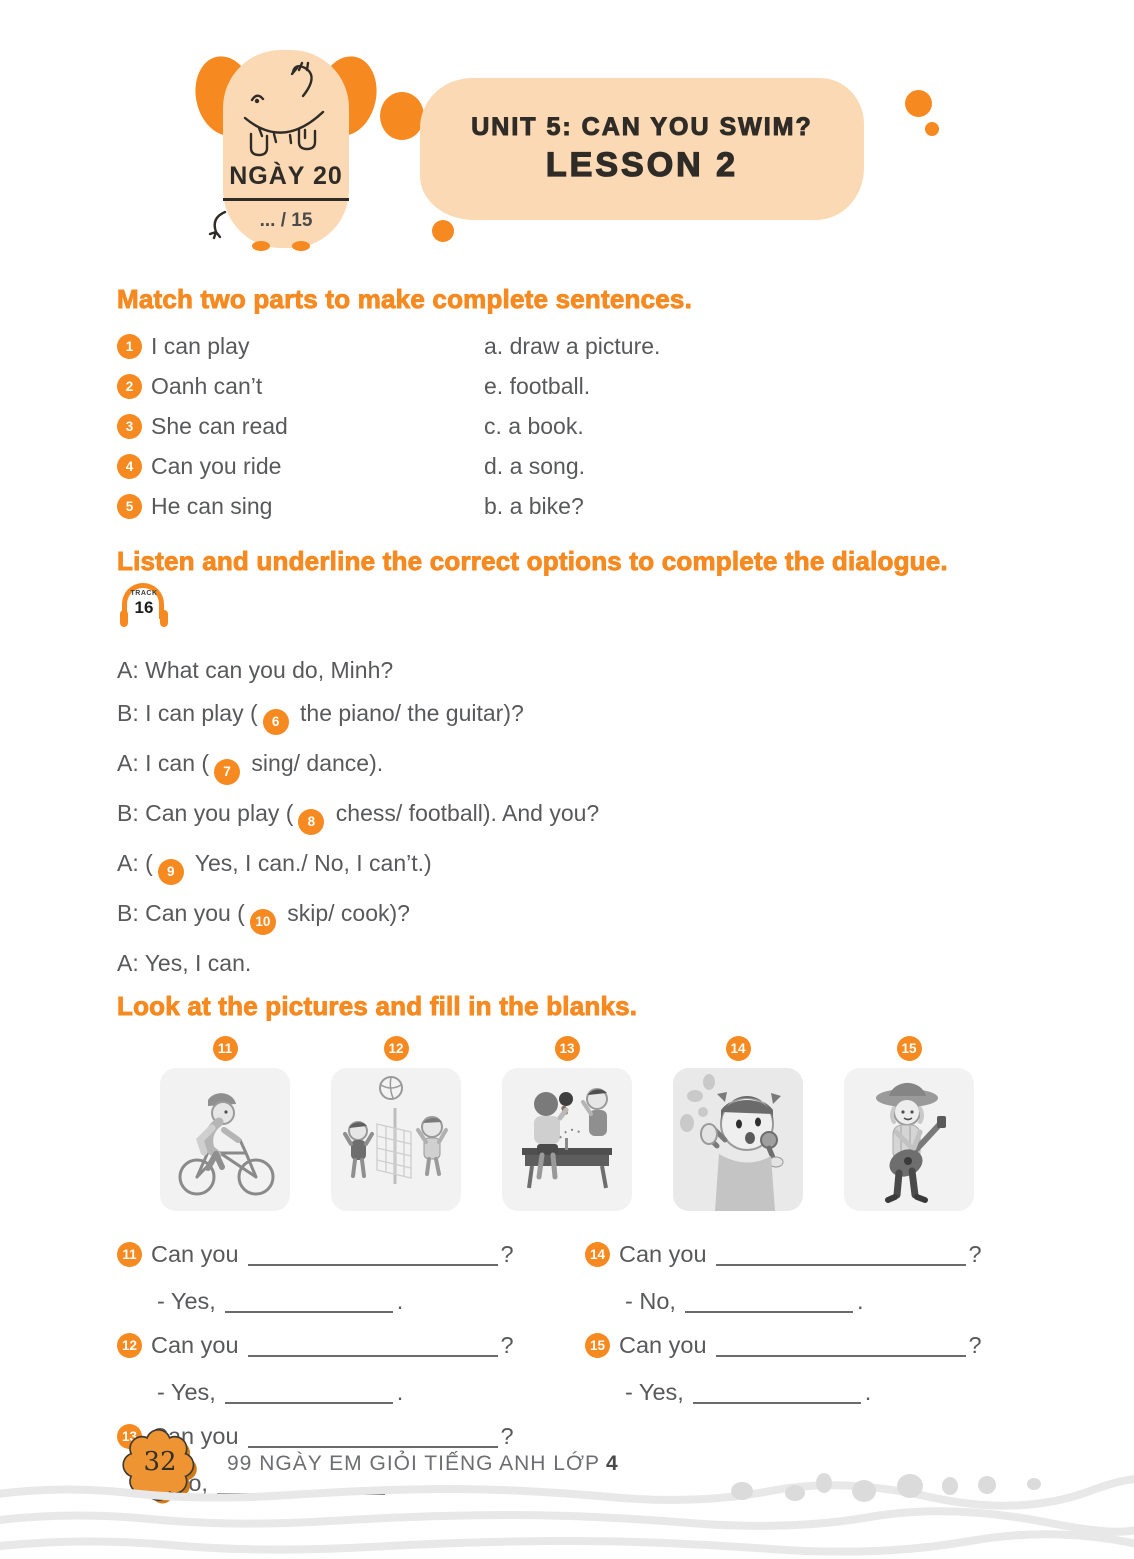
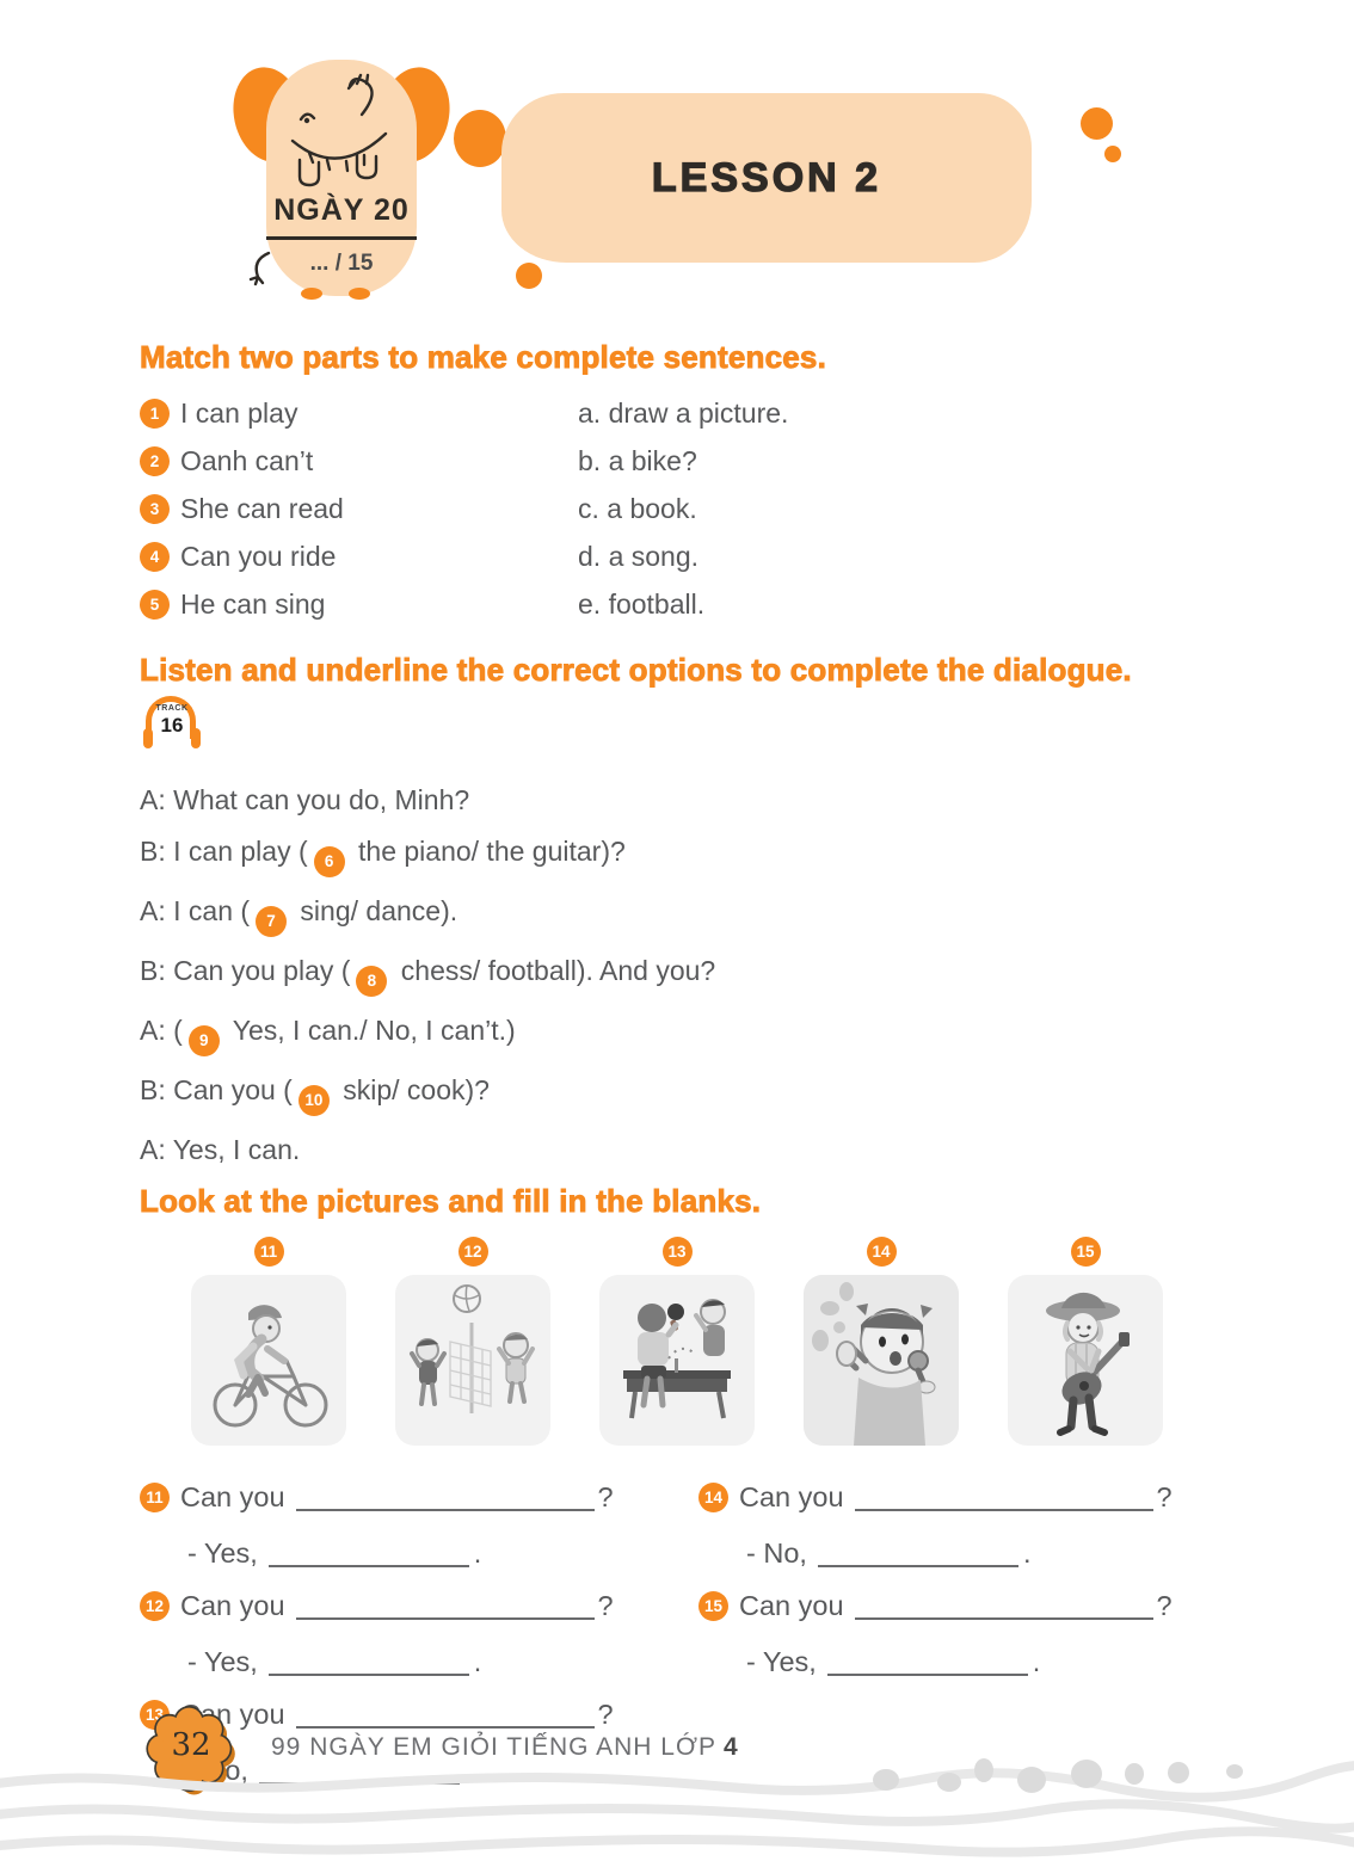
  NGÀY 20
  ... / 15
- UNIT 5: CAN YOU SWIM?
  LESSON 2
  Match two parts to make complete sentences.
  1
  I can play
  a. draw a picture.
  2
  Oanh can’t
- e. football.
+ b. a bike?
  3
  She can read
  c. a book.
  4
  Can you ride
  d. a song.
  5
  He can sing
- b. a bike?
+ e. football.
  Listen and underline the correct options to complete the dialogue.
  16
  A: What can you do, Minh?
  B: I can play ( 6 the piano/ the guitar)?
  A: I can ( 7 sing/ dance).
  B: Can you play ( 8 chess/ football). And you?
  A: ( 9 Yes, I can./ No, I can’t.)
  B: Can you ( 10 skip/ cook)?
  A: Yes, I can.
  Look at the pictures and fill in the blanks.
  11
  12
  13
  14
  15
  11
  Can you
  ?
  - Yes,
  .
  12
  Can you
  ?
  - Yes,
  .
  13
  ?
  14
  Can you
  ?
  - No,
  .
  15
  Can you
  ?
  - Yes,
  .
  32
  99 NGÀY EM GIỎI TIẾNG ANH LỚP 4
